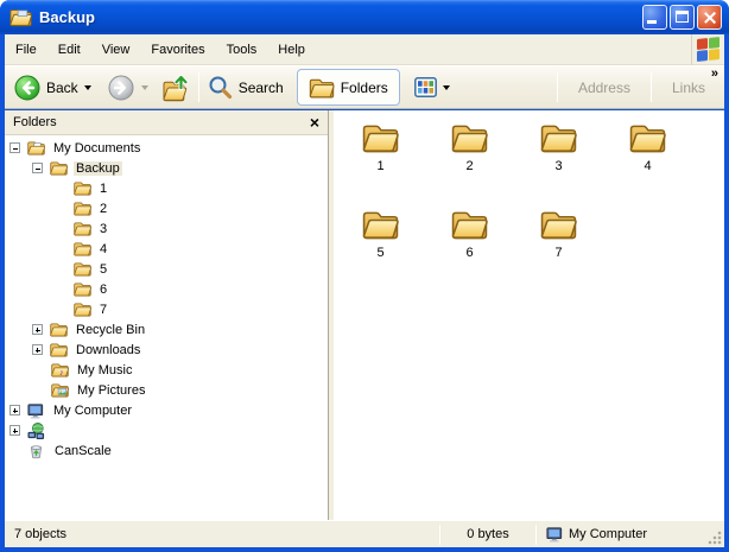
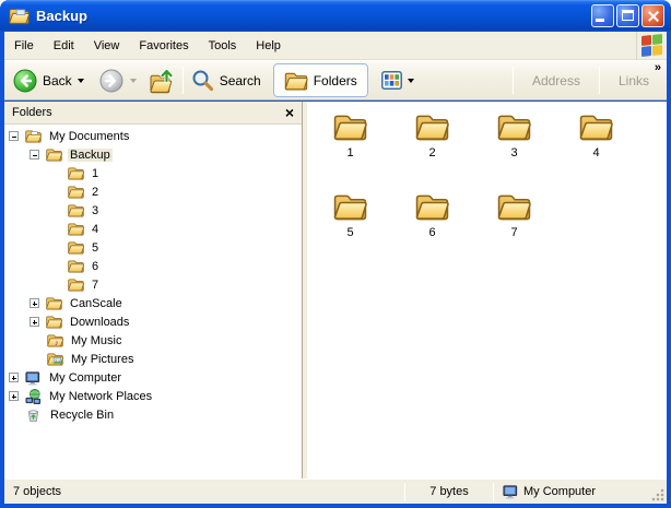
  Backup
  File
  Edit
  View
  Favorites
  Tools
  Help
  Back
  Search
  Folders
  Address
  Links
  »
  Folders
  ×
  My Documents
  Backup
  1
  2
  3
  4
  5
  6
  7
- Recycle Bin
+ CanScale
  Downloads
  ♪
  My Music
  My Pictures
  My Computer
+ My Network Places
- CanScale
+ Recycle Bin
  1
  2
  3
  4
  5
  6
  7
  7 objects
- 0 bytes
+ 7 bytes
  My Computer
